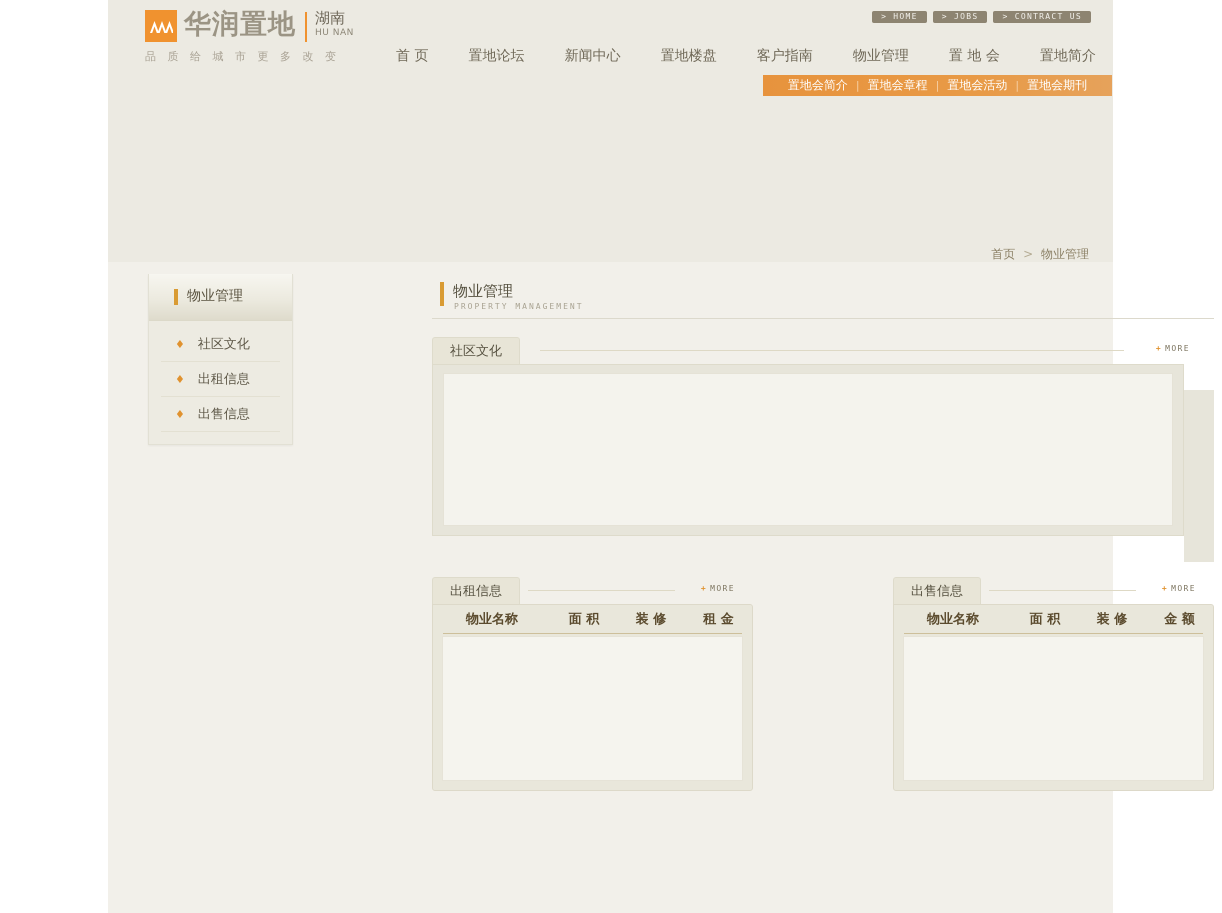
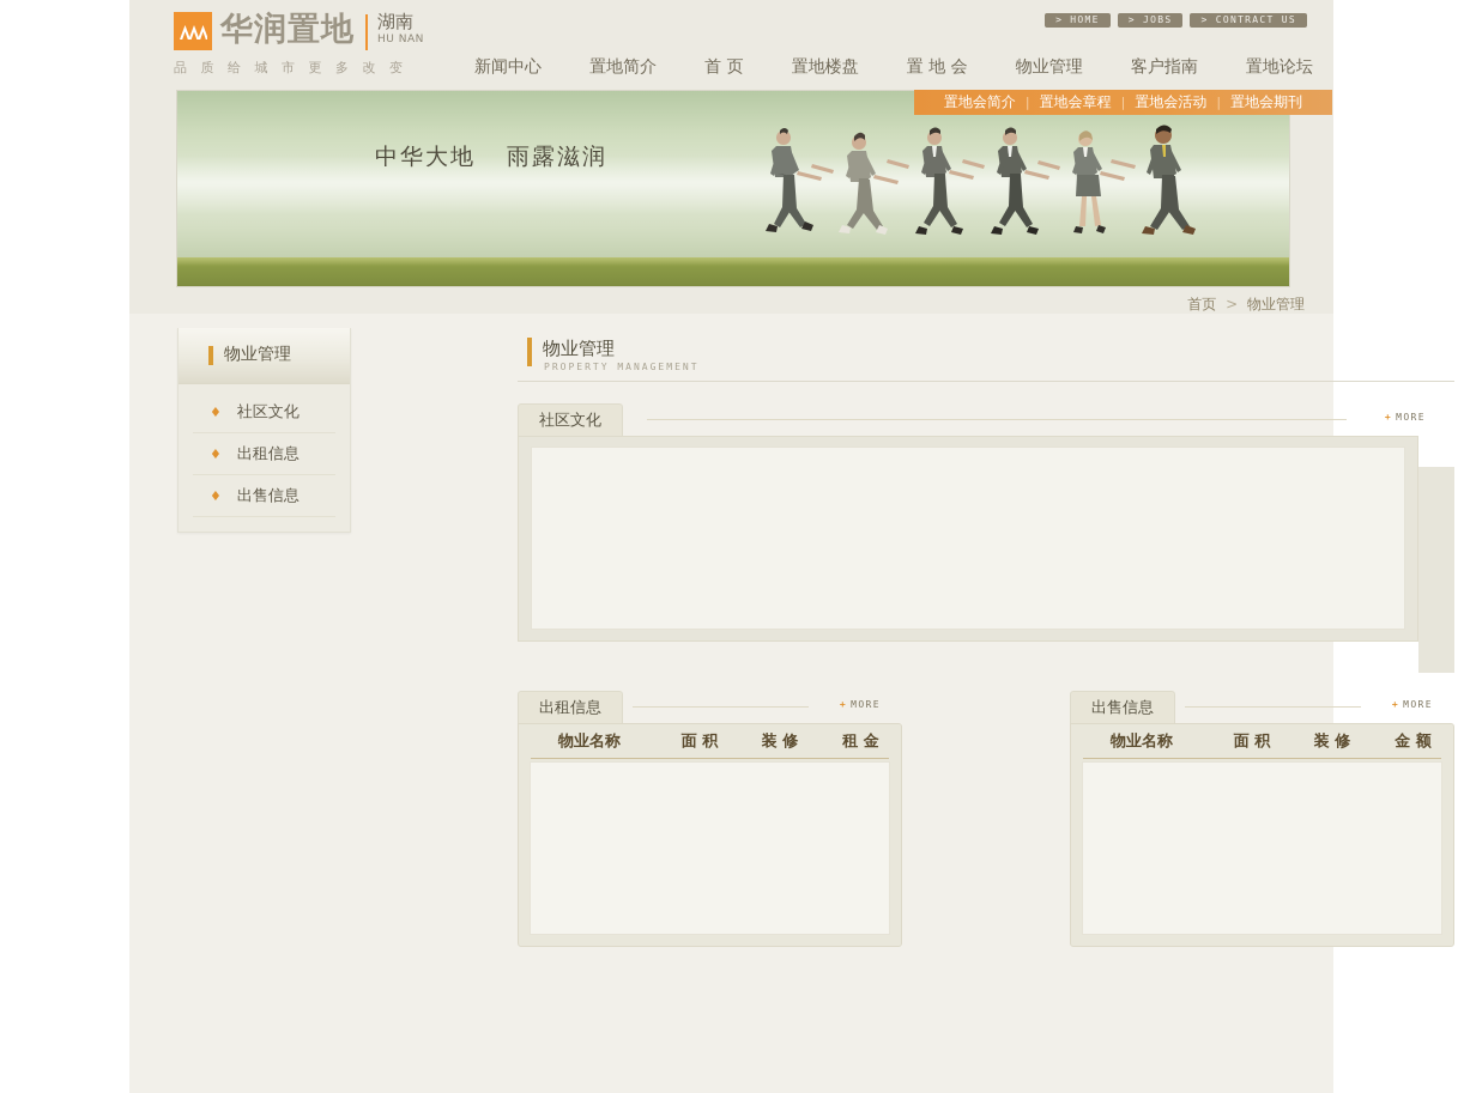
  华润置地
  湖南
  HU NAN
  品 质 给 城 市 更 多 改 变
  > HOME
  > JOBS
  > CONTRACT US
- 首 页
+ 新闻中心
- 置地论坛
+ 置地简介
- 新闻中心
+ 首 页
  置地楼盘
- 客户指南
+ 置 地 会
  物业管理
- 置 地 会
+ 客户指南
- 置地简介
+ 置地论坛
+ 中华大地 雨露滋润
  置地会简介
  |
  置地会章程
  |
  置地会活动
  |
  置地会期刊
  首页 > 物业管理
  物业管理
  ♦
  社区文化
  ♦
  出租信息
  ♦
  出售信息
  物业管理
  PROPERTY MANAGEMENT
  社区文化
  + MORE
  出租信息
  + MORE
  物业名称
  面 积
  装 修
  租 金
  出售信息
  + MORE
  物业名称
  面 积
  装 修
  金 额
